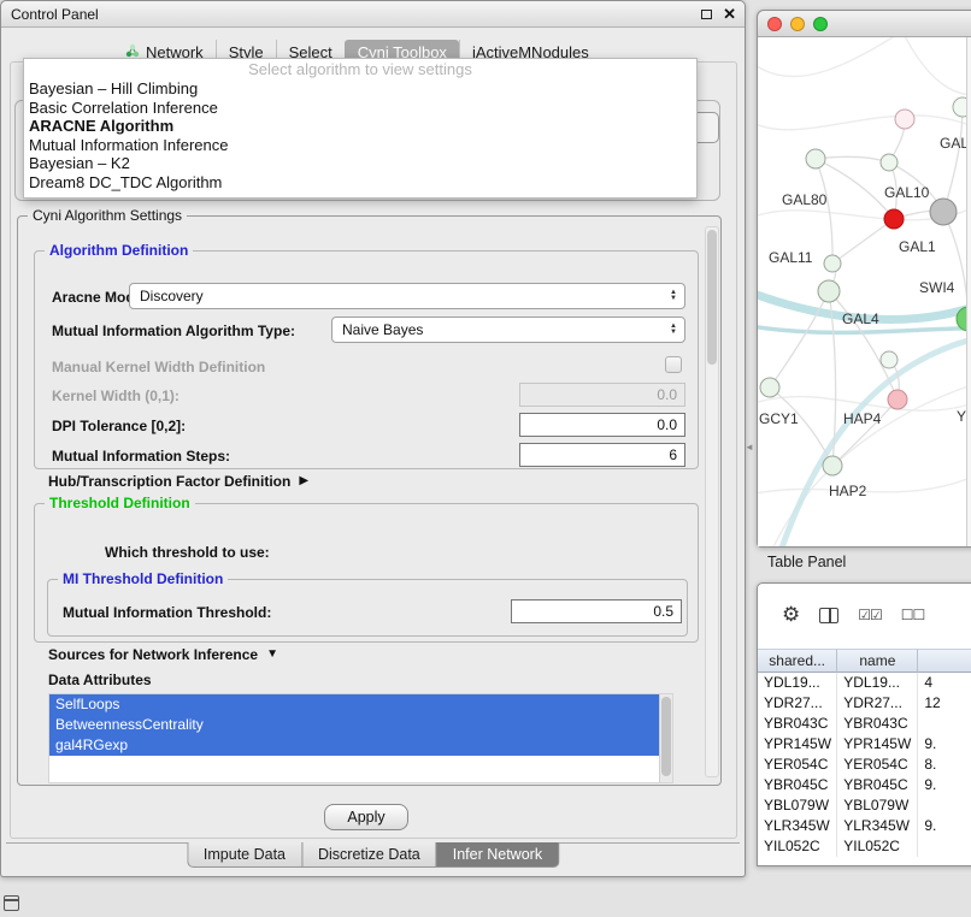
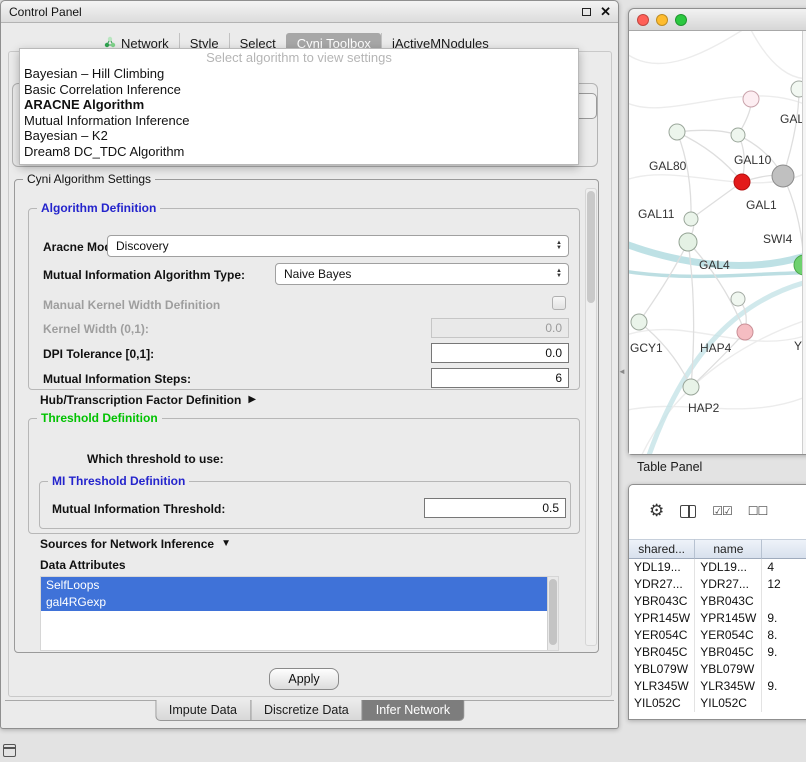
  Control Panel
  ✕
  Network
  Style
  Select
  Cyni Toolbox
  jActiveMNodules
  Select algorithm to view settings
  Bayesian – Hill Climbing
  Basic Correlation Inference
  ARACNE Algorithm
  Mutual Information Inference
  Bayesian – K2
  Dream8 DC_TDC Algorithm
  Cyni Algorithm Settings
  Algorithm Definition
  Aracne Mo
  Discovery
  Mutual Information Algorithm Type:
  Naive Bayes
  Manual Kernel Width Definition
  Kernel Width (0,1):
  0.0
- DPI Tolerance [0,2]:
+ DPI Tolerance [0,1]:
  0.0
  Mutual Information Steps:
  6
  Hub/Transcription Factor Definition
  ▶
  Threshold Definition
  Which threshold to use:
  MI Threshold Definition
  Mutual Information Threshold:
  0.5
  Sources for Network Inference
  ▼
  Data Attributes
  SelfLoops
- BetweennessCentrality
  gal4RGexp
  Apply
  Impute Data
  Discretize Data
  Infer Network
  GAL80
  GAL
  GAL10
  GAL11
  GAL1
  SWI4
  GAL4
  GCY1
  HAP4
  Y
  HAP2
  Table Panel
  ⚙
  ☑☑
  ☐☐
  shared...
  name
  YDL19...
  YDL19...
  4
  YDR27...
  YDR27...
  12
  YBR043C
  YBR043C
  YPR145W
  YPR145W
  9.
  YER054C
  YER054C
  8.
  YBR045C
  YBR045C
  9.
  YBL079W
  YBL079W
  YLR345W
  YLR345W
  9.
  YIL052C
  YIL052C
  ◄
